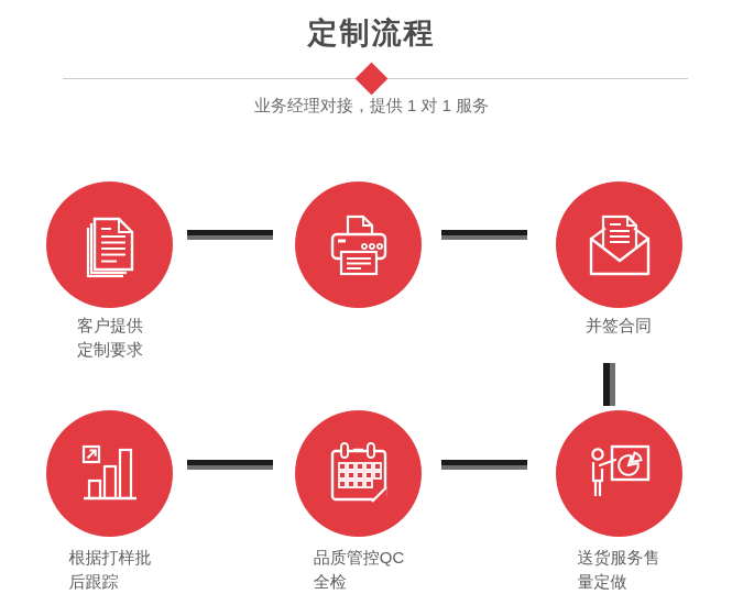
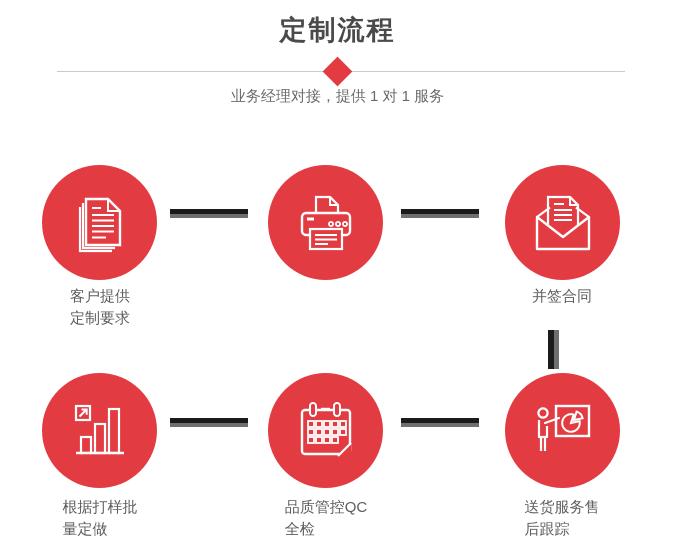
  定制流程
  业务经理对接，提供 1 对 1 服务
  客户提供
  定制要求
  并签合同
  根据打样批
- 后跟踪
+ 量定做
  品质管控QC
  全检
  送货服务售
- 量定做
+ 后跟踪
